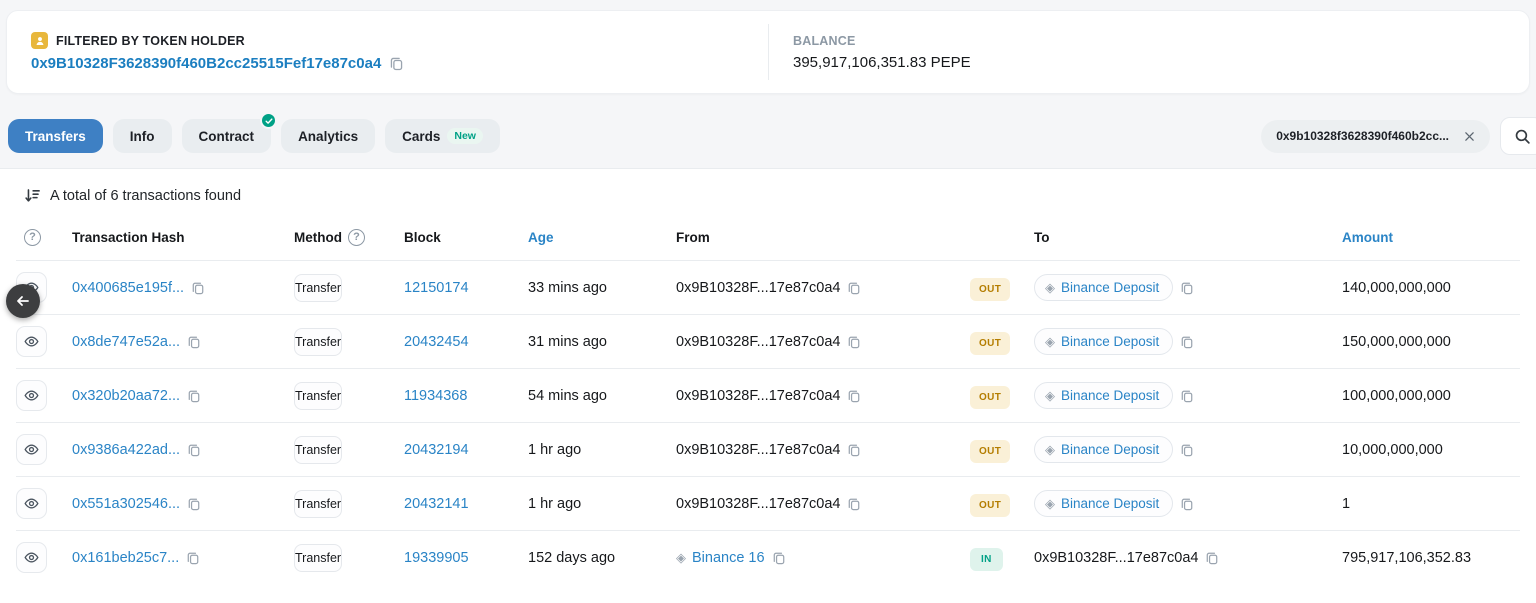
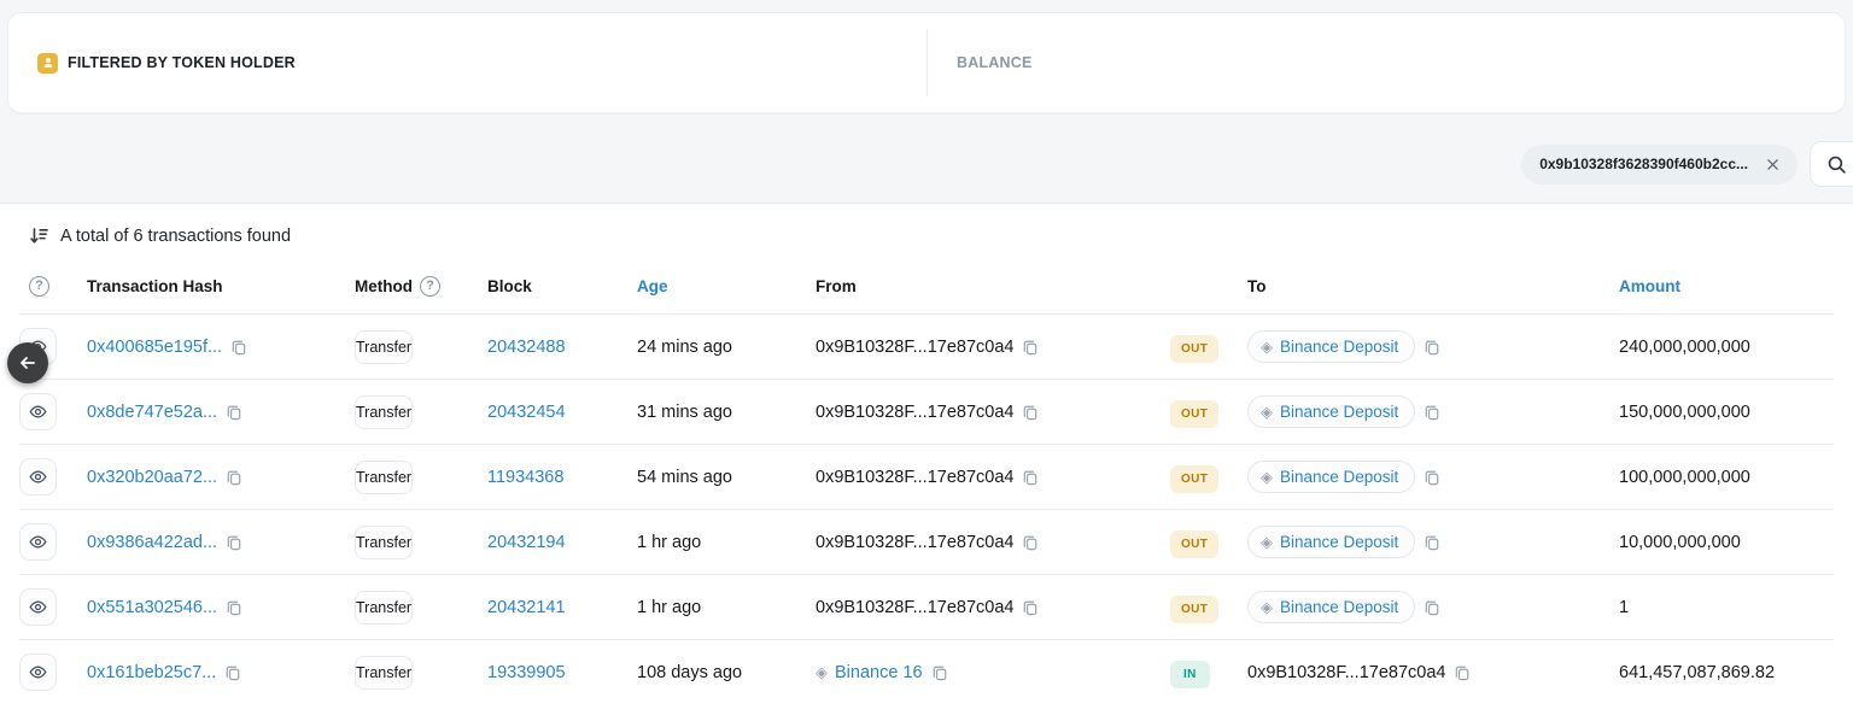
  FILTERED BY TOKEN HOLDER
- 0x9B10328F3628390f460B2cc25515Fef17e87c0a4
  BALANCE
- 395,917,106,351.83 PEPE
- Transfers
- Info
- Contract
- Analytics
- Cards
- New
  0x9b10328f3628390f460b2cc...
  A total of 6 transactions found
  ?
  Transaction Hash
  Method
  ?
  Block
  Age
  From
  To
  Amount
  0x400685e195f...
  Transfer
- 12150174
+ 20432488
- 33 mins ago
+ 24 mins ago
  0x9B10328F...17e87c0a4
  OUT
  ◈
  Binance Deposit
- 140,000,000,000
+ 240,000,000,000
  0x8de747e52a...
  Transfer
  20432454
  31 mins ago
  0x9B10328F...17e87c0a4
  OUT
  ◈
  Binance Deposit
  150,000,000,000
  0x320b20aa72...
  Transfer
  11934368
  54 mins ago
  0x9B10328F...17e87c0a4
  OUT
  ◈
  Binance Deposit
  100,000,000,000
  0x9386a422ad...
  Transfer
  20432194
  1 hr ago
  0x9B10328F...17e87c0a4
  OUT
  ◈
  Binance Deposit
  10,000,000,000
  0x551a302546...
  Transfer
  20432141
  1 hr ago
  0x9B10328F...17e87c0a4
  OUT
  ◈
  Binance Deposit
  1
  0x161beb25c7...
  Transfer
  19339905
- 152 days ago
+ 108 days ago
  ◈
  Binance 16
  IN
  0x9B10328F...17e87c0a4
- 795,917,106,352.83
+ 641,457,087,869.82
